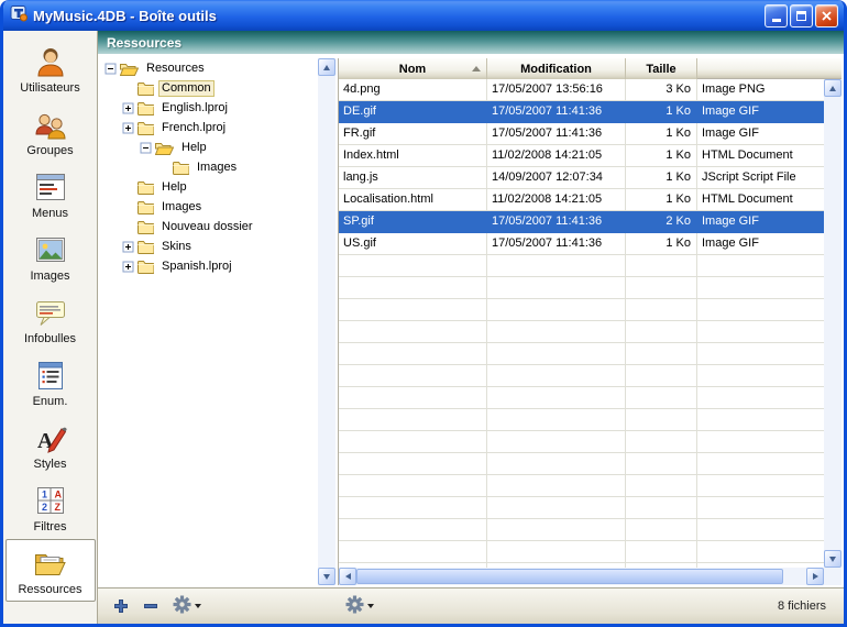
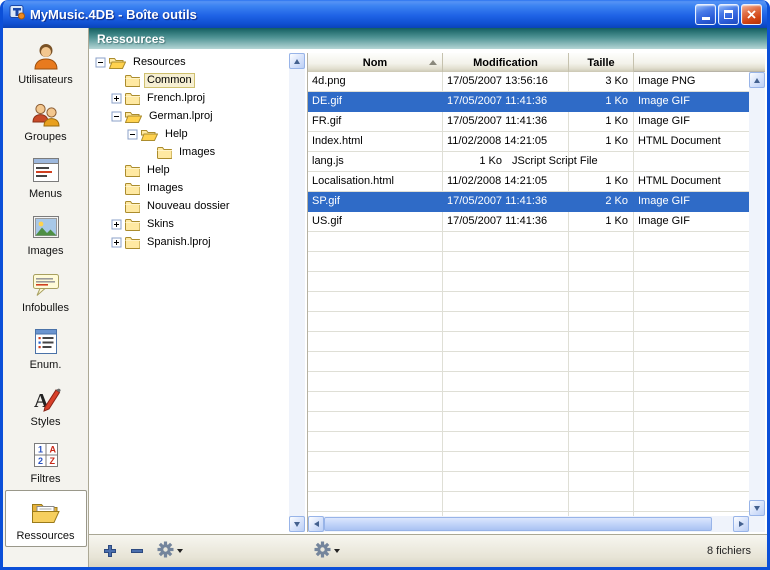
  MyMusic.4DB - Boîte outils
  Utilisateurs
  Groupes
  Menus
  Images
  Infobulles
  Enum.
  A
  Styles
  1
  A
  2
  Z
  Filtres
  Ressources
  Ressources
  Resources
  Common
- English.lproj
  French.lproj
+ German.lproj
  Help
  Images
  Help
  Images
  Nouveau dossier
  Skins
  Spanish.lproj
  Nom
  Modification
  Taille
  4d.png
  17/05/2007 13:56:16
  3 Ko
  Image PNG
  DE.gif
  17/05/2007 11:41:36
  1 Ko
  Image GIF
  FR.gif
  17/05/2007 11:41:36
  1 Ko
  Image GIF
  Index.html
  11/02/2008 14:21:05
  1 Ko
  HTML Document
  lang.js
- 14/09/2007 12:07:34
  1 Ko
  JScript Script File
  Localisation.html
  11/02/2008 14:21:05
  1 Ko
  HTML Document
  SP.gif
  17/05/2007 11:41:36
  2 Ko
  Image GIF
  US.gif
  17/05/2007 11:41:36
  1 Ko
  Image GIF
  8 fichiers
